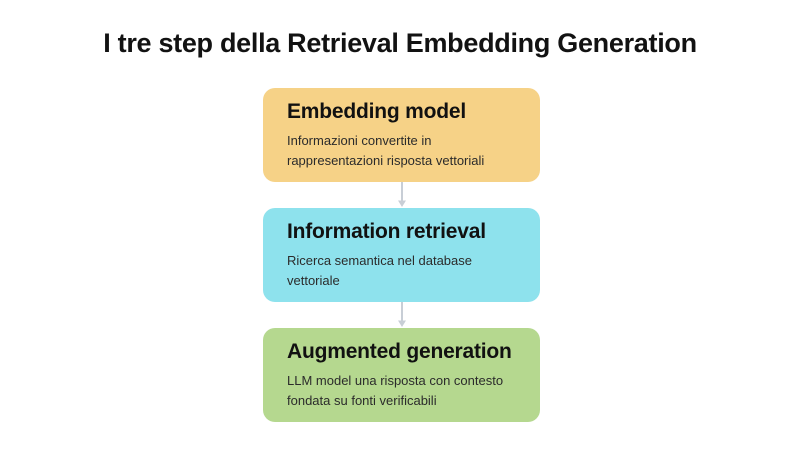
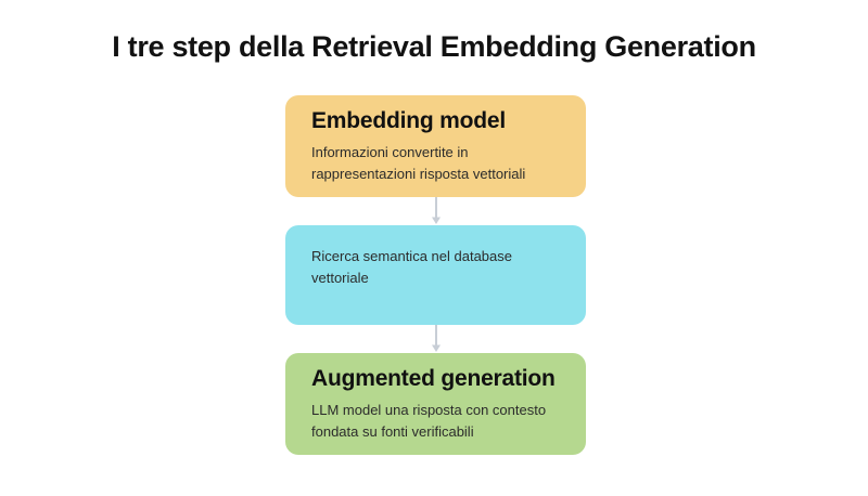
  I tre step della Retrieval Embedding Generation
  Embedding model
  Informazioni convertite in rappresentazioni risposta vettoriali
- Information retrieval
  Ricerca semantica nel database vettoriale
  Augmented generation
  LLM model una risposta con contesto fondata su fonti verificabili
